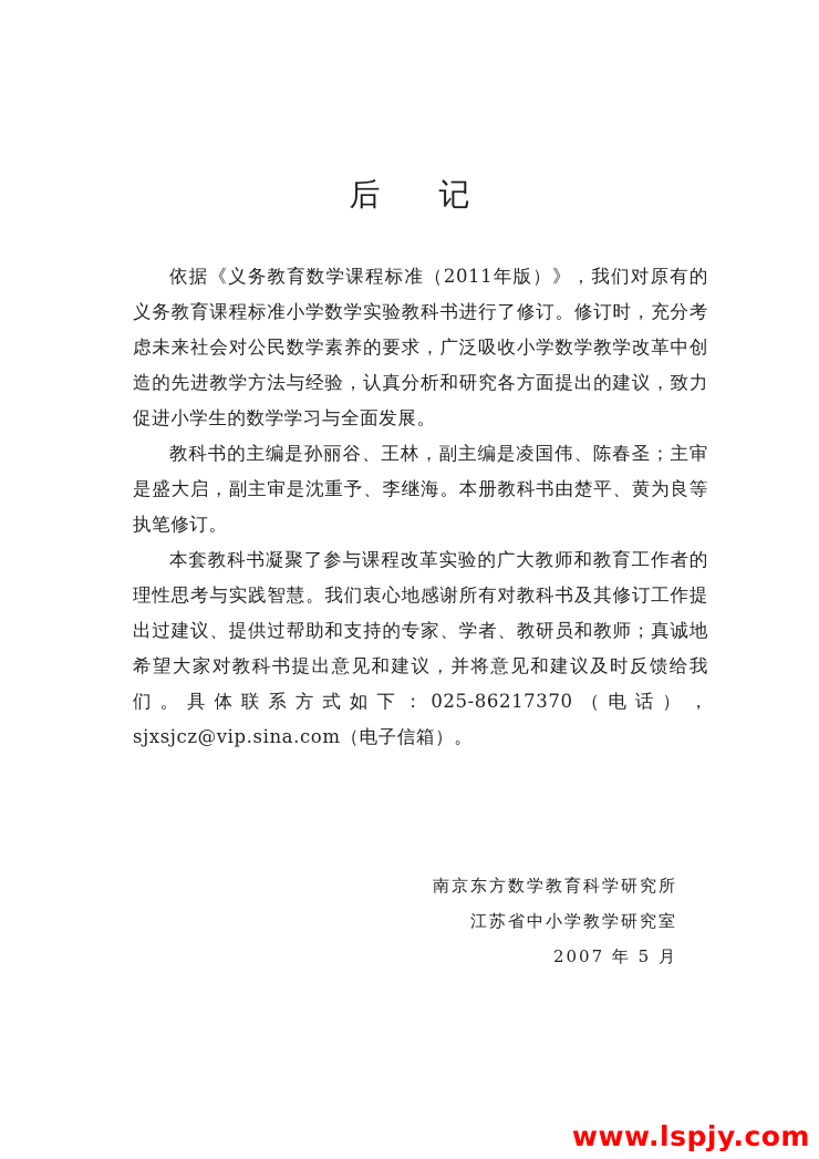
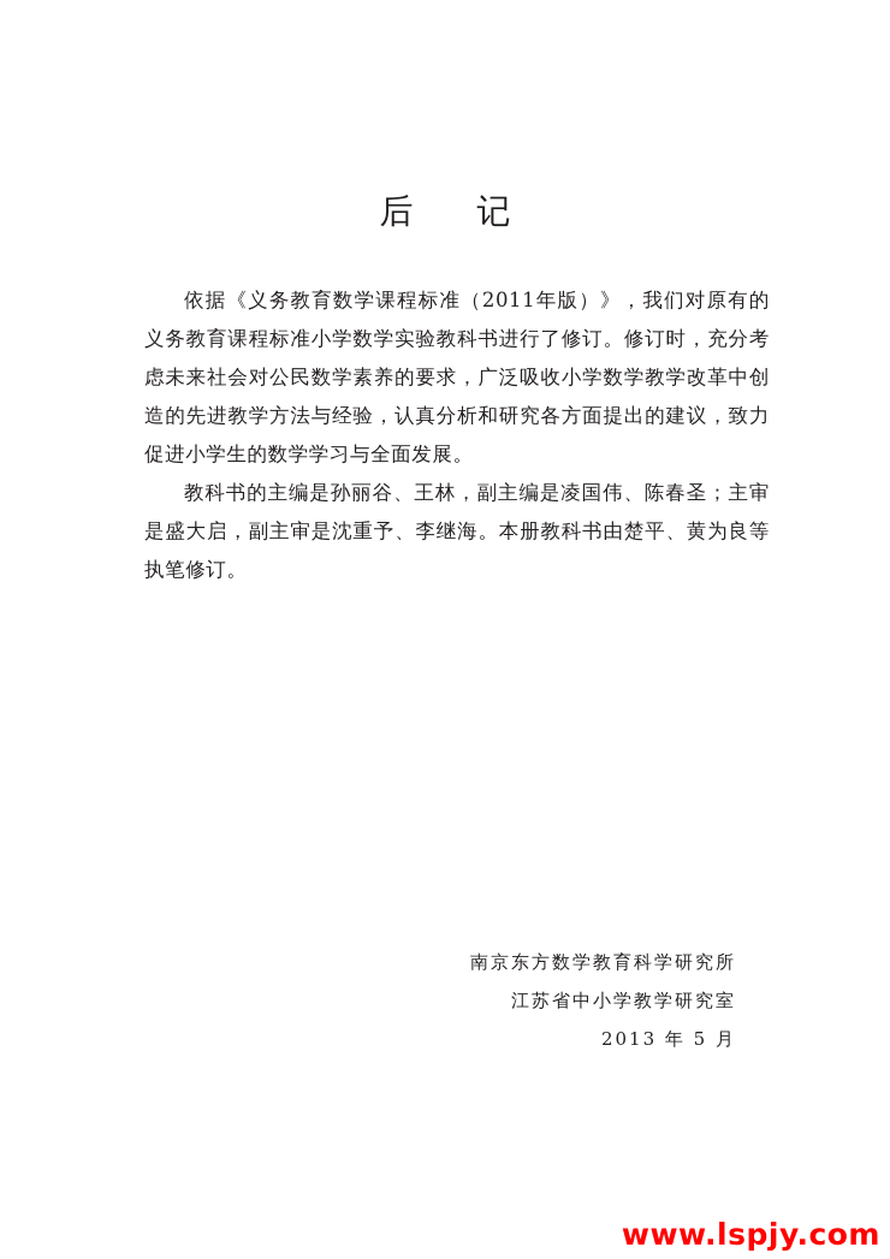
  后 记
  依据《义务教育数学课程标准（2011年版）》，我们对原有的义务教育课程标准小学数学实验教科书进行了修订。修订时，充分考虑未来社会对公民数学素养的要求，广泛吸收小学数学教学改革中创造的先进教学方法与经验，认真分析和研究各方面提出的建议，致力促进小学生的数学学习与全面发展。
  教科书的主编是孙丽谷、王林，副主编是凌国伟、陈春圣；主审是盛大启，副主审是沈重予、李继海。本册教科书由楚平、黄为良等执笔修订。
- 本套教科书凝聚了参与课程改革实验的广大教师和教育工作者的理性思考与实践智慧。我们衷心地感谢所有对教科书及其修订工作提出过建议、提供过帮助和支持的专家、学者、教研员和教师；真诚地希望大家对教科书提出意见和建议，并将意见和建议及时反馈给我们。具体联系方式如下：025-86217370（电话），sjxsjcz@vip.sina.com（电子信箱）。
  南京东方数学教育科学研究所
  江苏省中小学教学研究室
- 2007 年 5 月
+ 2013 年 5 月
  www.lspjy.com
